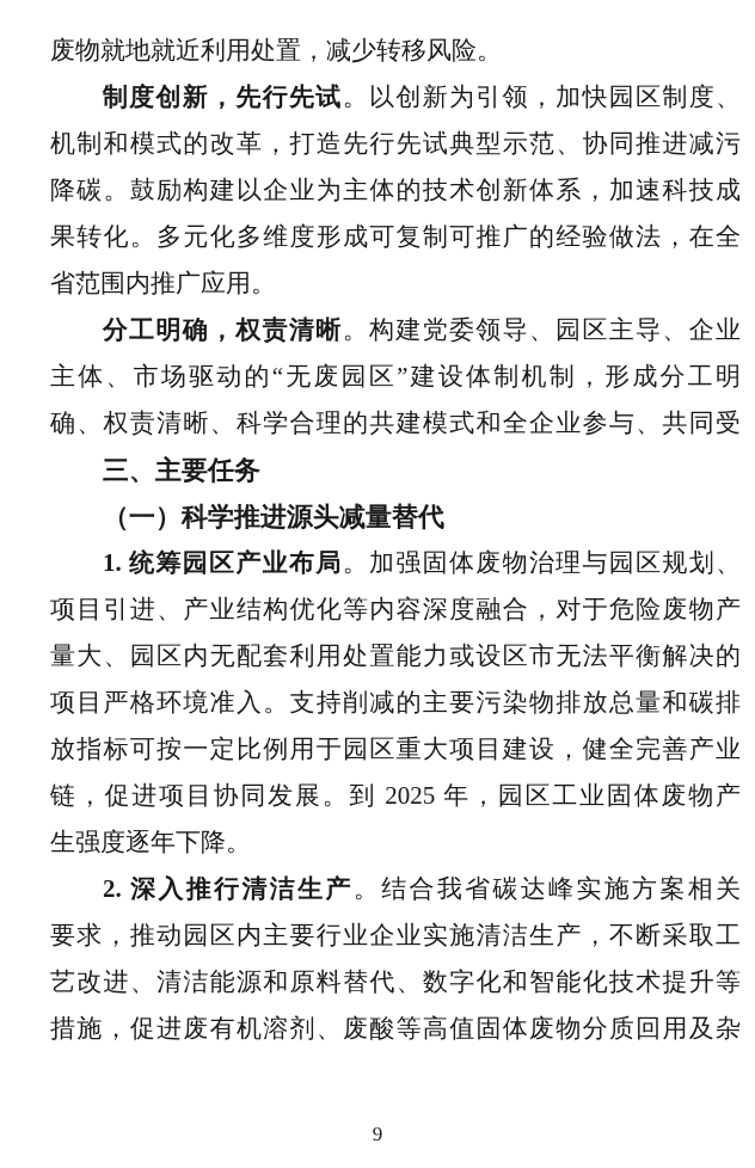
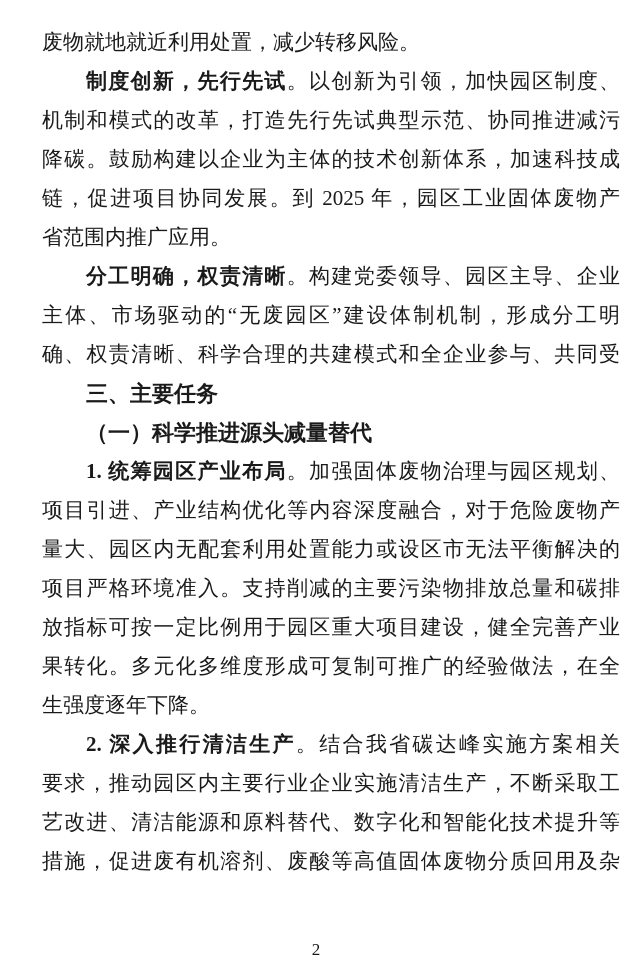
  废物就地就近利用处置，减少转移风险。
  制度创新，先行先试。以创新为引领，加快园区制度、
  机制和模式的改革，打造先行先试典型示范、协同推进减污
  降碳。鼓励构建以企业为主体的技术创新体系，加速科技成
- 果转化。多元化多维度形成可复制可推广的经验做法，在全
+ 链，促进项目协同发展。到 2025 年，园区工业固体废物产
  省范围内推广应用。
  分工明确，权责清晰。构建党委领导、园区主导、企业
  主体、市场驱动的“无废园区”建设体制机制，形成分工明
  确、权责清晰、科学合理的共建模式和全企业参与、共同受
  三、主要任务
  （一）科学推进源头减量替代
  1. 统筹园区产业布局。加强固体废物治理与园区规划、
  项目引进、产业结构优化等内容深度融合，对于危险废物产
  量大、园区内无配套利用处置能力或设区市无法平衡解决的
  项目严格环境准入。支持削减的主要污染物排放总量和碳排
  放指标可按一定比例用于园区重大项目建设，健全完善产业
- 链，促进项目协同发展。到 2025 年，园区工业固体废物产
+ 果转化。多元化多维度形成可复制可推广的经验做法，在全
  生强度逐年下降。
  2. 深入推行清洁生产。结合我省碳达峰实施方案相关
  要求，推动园区内主要行业企业实施清洁生产，不断采取工
  艺改进、清洁能源和原料替代、数字化和智能化技术提升等
  措施，促进废有机溶剂、废酸等高值固体废物分质回用及杂
- 9
+ 2
